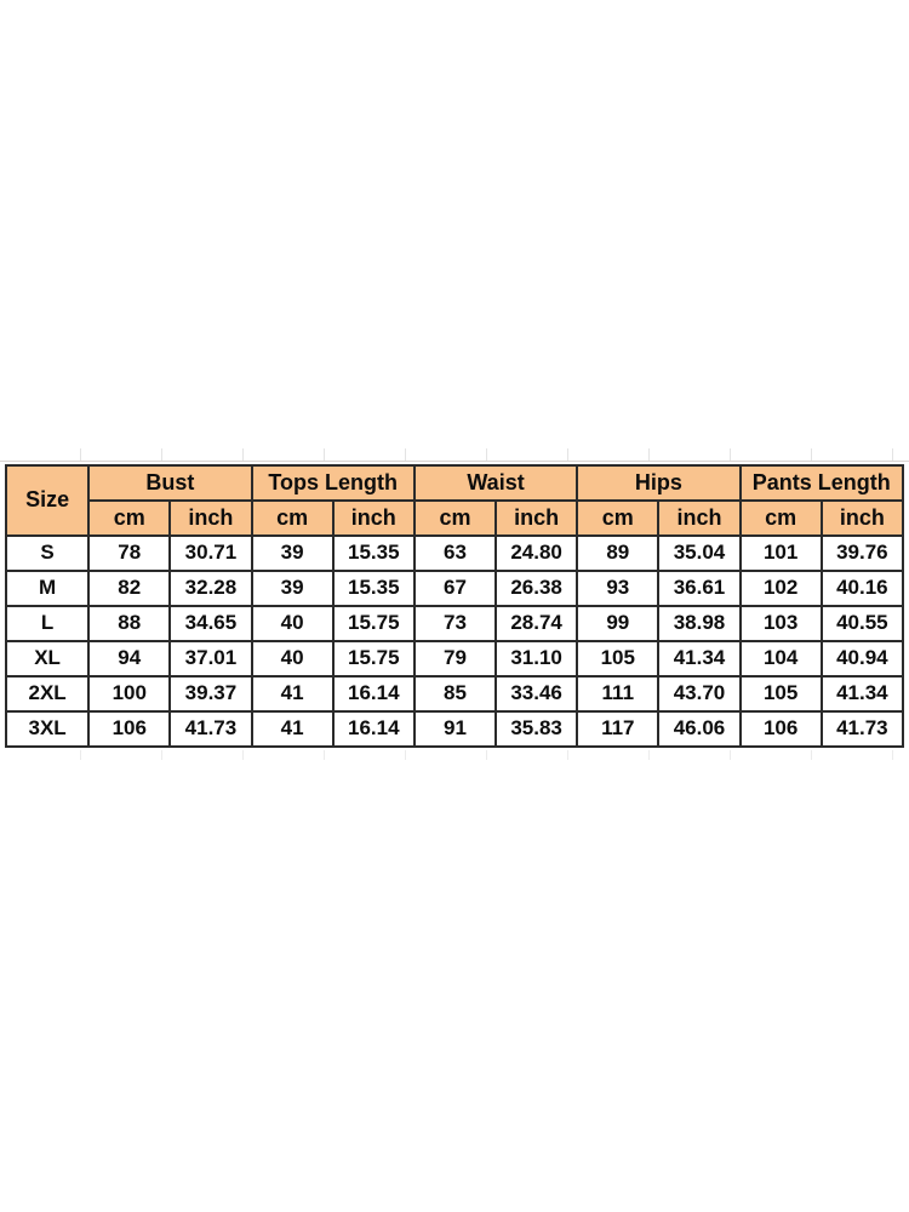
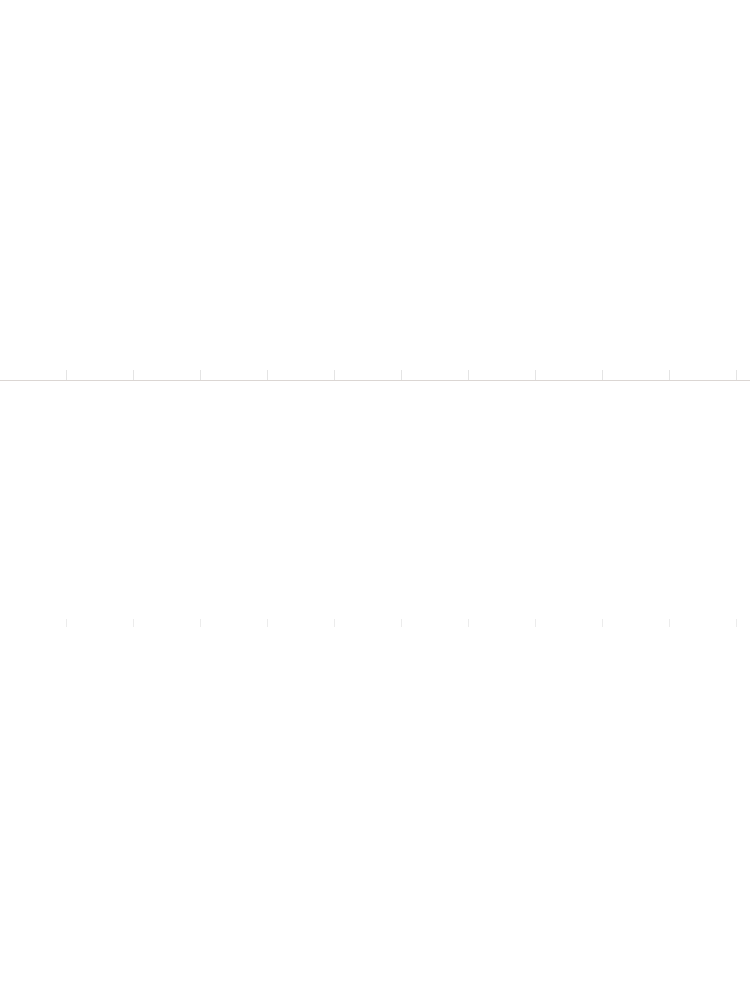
- Size	Bust	Tops Length	Waist	Hips	Pants Length
- cm	inch	cm	inch	cm	inch	cm	inch	cm	inch
- S	78	30.71	39	15.35	63	24.80	89	35.04	101	39.76
- M	82	32.28	39	15.35	67	26.38	93	36.61	102	40.16
- L	88	34.65	40	15.75	73	28.74	99	38.98	103	40.55
- XL	94	37.01	40	15.75	79	31.10	105	41.34	104	40.94
- 2XL	100	39.37	41	16.14	85	33.46	111	43.70	105	41.34
- 3XL	106	41.73	41	16.14	91	35.83	117	46.06	106	41.73
